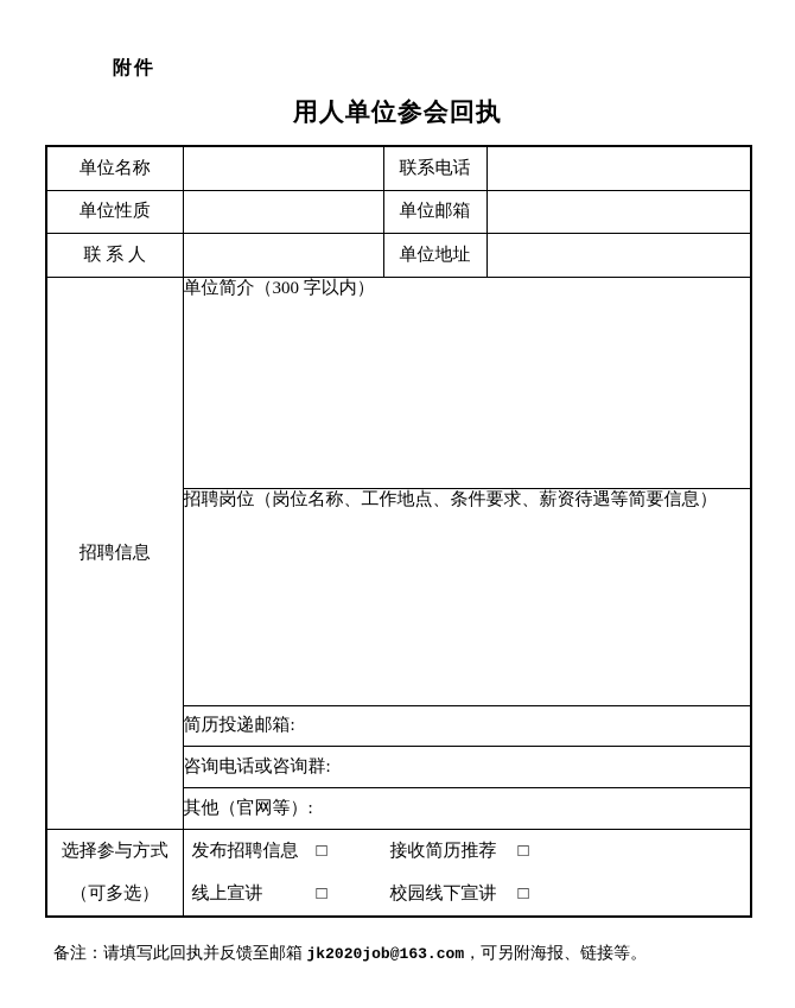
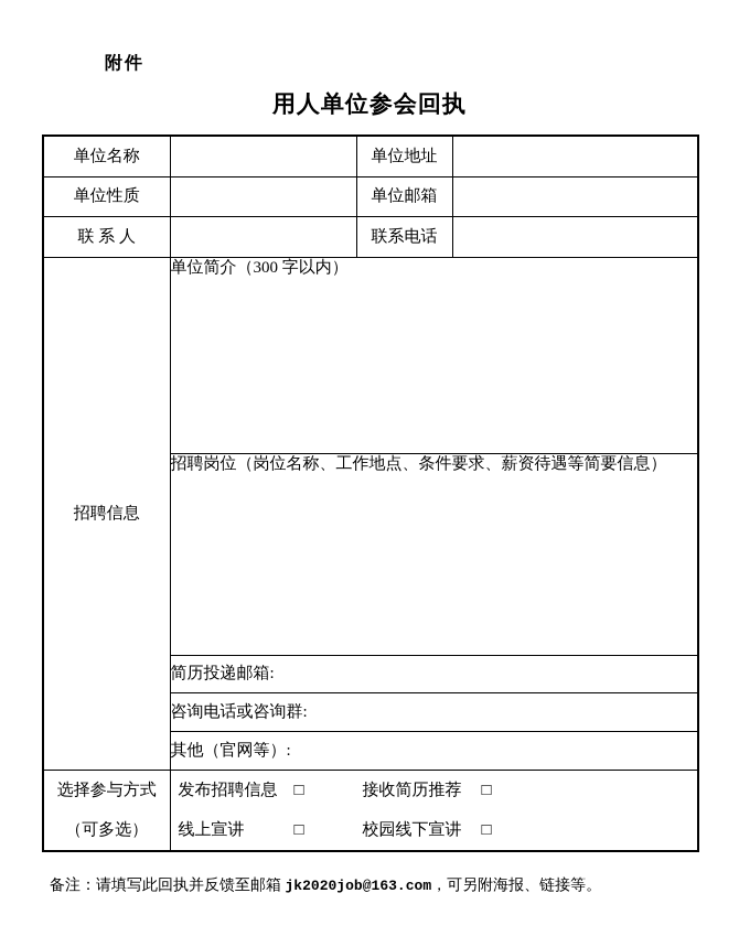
  附件
  用人单位参会回执
- 单位名称		联系电话
+ 单位名称		单位地址
  单位性质		单位邮箱
- 联 系 人		单位地址
+ 联 系 人		联系电话
  招聘信息	单位简介（300 字以内）
  招聘岗位（岗位名称、工作地点、条件要求、薪资待遇等简要信息）
  简历投递邮箱:
  咨询电话或咨询群:
  其他（官网等）:
  选择参与方式 （可多选）	发布招聘信息 □ 接收简历推荐 □ 线上宣讲 □ 校园线下宣讲 □
  备注：请填写此回执并反馈至邮箱 jk2020job@163.com，可另附海报、链接等。
